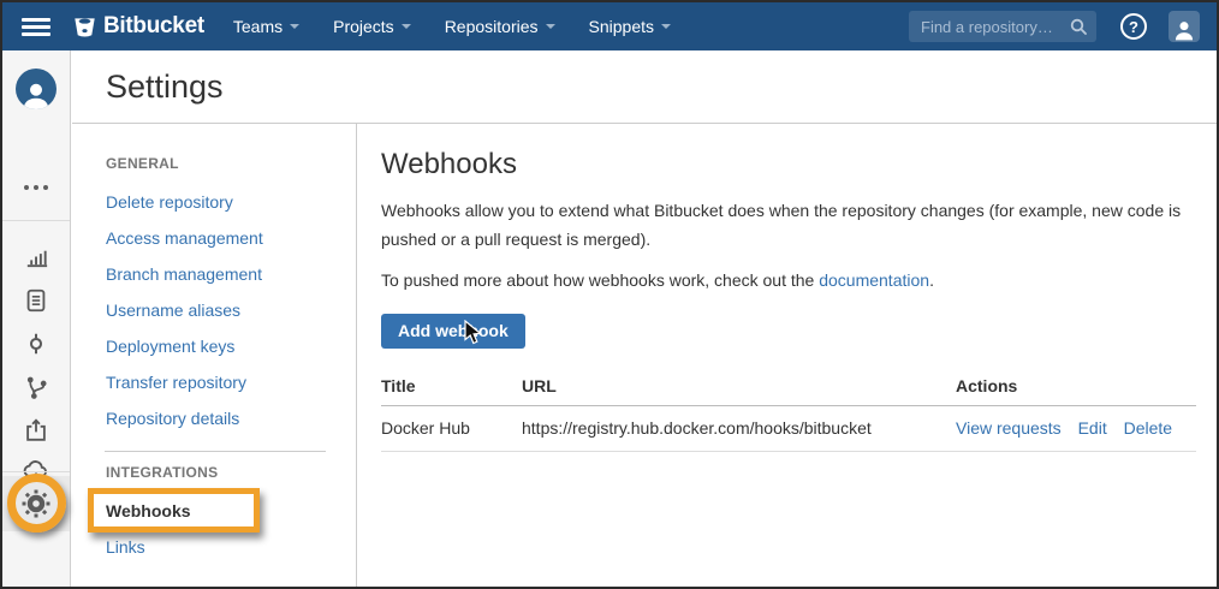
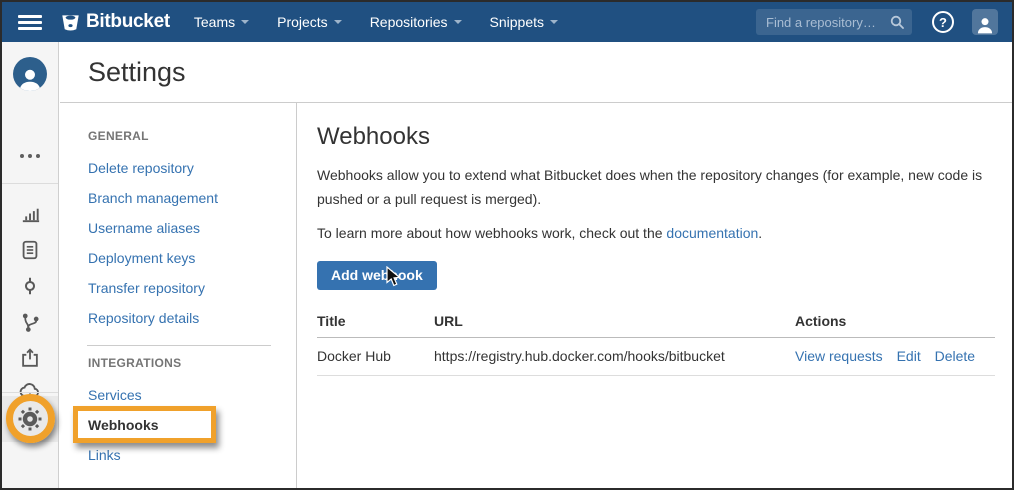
  Bitbucket
  Teams
  Projects
  Repositories
  Snippets
  Find a repository…
  ?
  Settings
  GENERAL
  Delete repository
- Access management
  Branch management
  Username aliases
  Deployment keys
  Transfer repository
  Repository details
  INTEGRATIONS
+ Services
  Webhooks
  Links
  Webhooks
  Webhooks allow you to extend what Bitbucket does when the repository changes (for example, new code is pushed or a pull request is merged).
- To pushed more about how webhooks work, check out the documentation.
+ To learn more about how webhooks work, check out the documentation.
  Add webook
  Title	URL	Actions
  Docker Hub	https://registry.hub.docker.com/hooks/bitbucket	View requests Edit Delete
